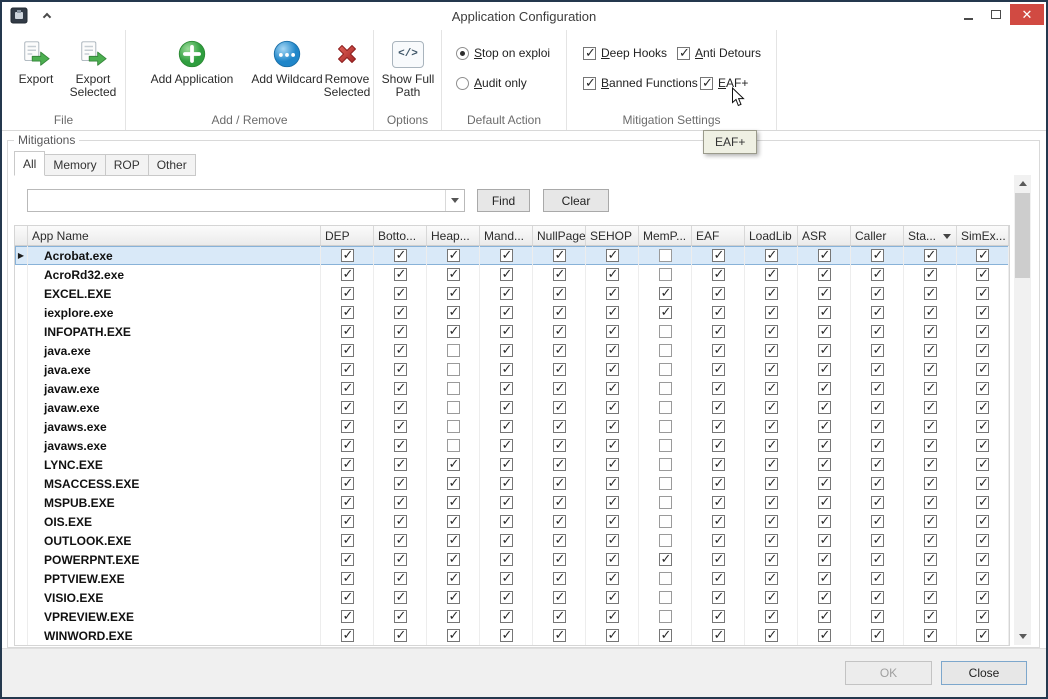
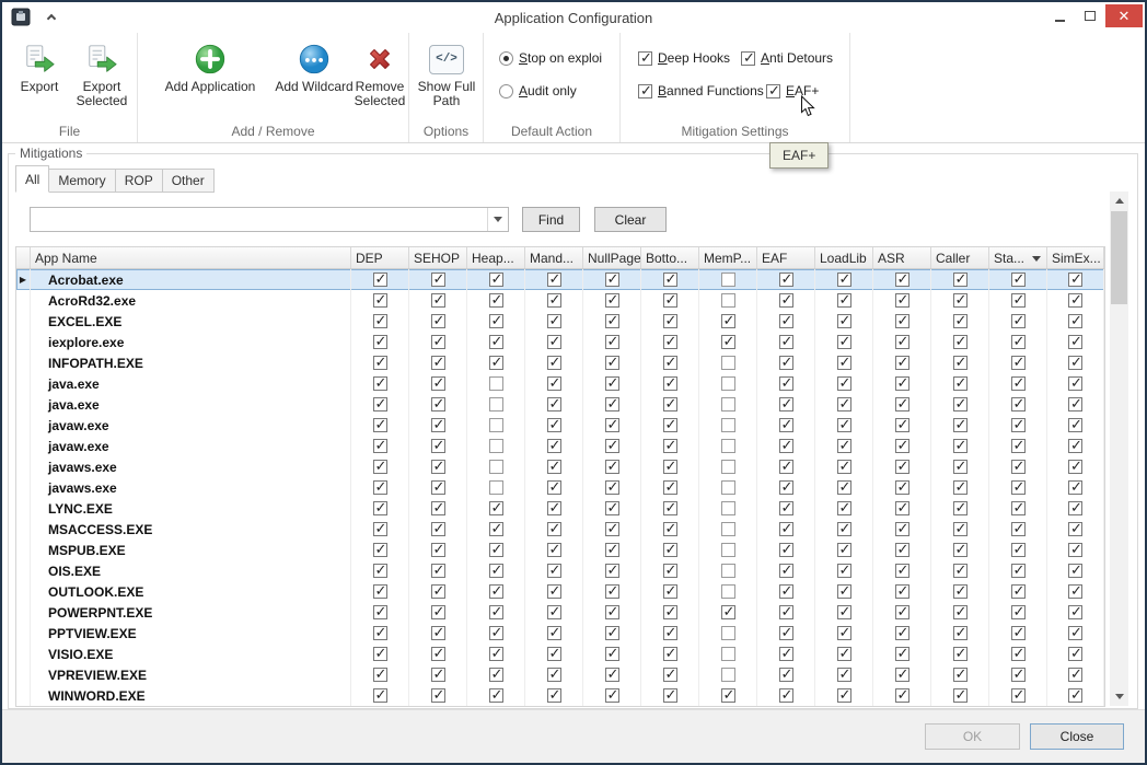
  Application Configuration
  ✕
  Export
  Export Selected
  File
  Add Application
  Add Wildcard
  Remove Selected
  Add / Remove
  </>
  Show Full Path
  Options
  Stop on exploi
  Audit only
  Default Action
  Deep Hooks
  Anti Detours
  Banned Functions
  EAF+
  Mitigation Settings
  EAF+
  Mitigations
  All
  Memory
  ROP
  Other
  Find
  Clear
  App Name
  DEP
- Botto...
+ SEHOP
  Heap...
  Mand...
  NullPage
- SEHOP
+ Botto...
  MemP...
  EAF
  LoadLib
  ASR
  Caller
  Sta...
  SimEx...
  ▶
  Acrobat.exe
  AcroRd32.exe
  EXCEL.EXE
  iexplore.exe
  INFOPATH.EXE
  java.exe
  java.exe
  javaw.exe
  javaw.exe
  javaws.exe
  javaws.exe
  LYNC.EXE
  MSACCESS.EXE
  MSPUB.EXE
  OIS.EXE
  OUTLOOK.EXE
  POWERPNT.EXE
  PPTVIEW.EXE
  VISIO.EXE
  VPREVIEW.EXE
  WINWORD.EXE
  OK
  Close
